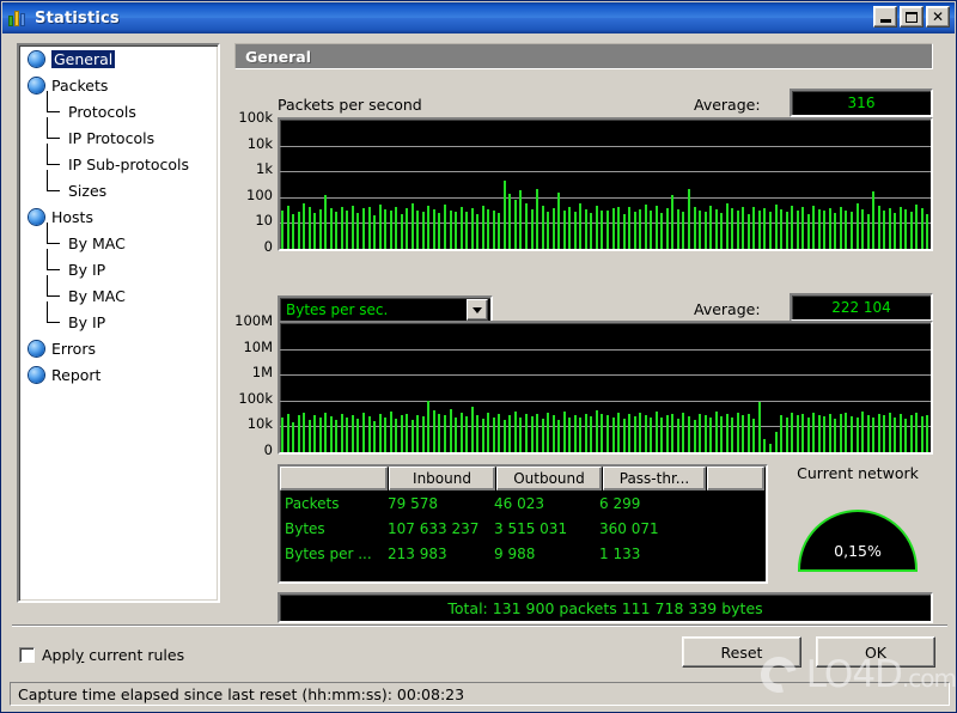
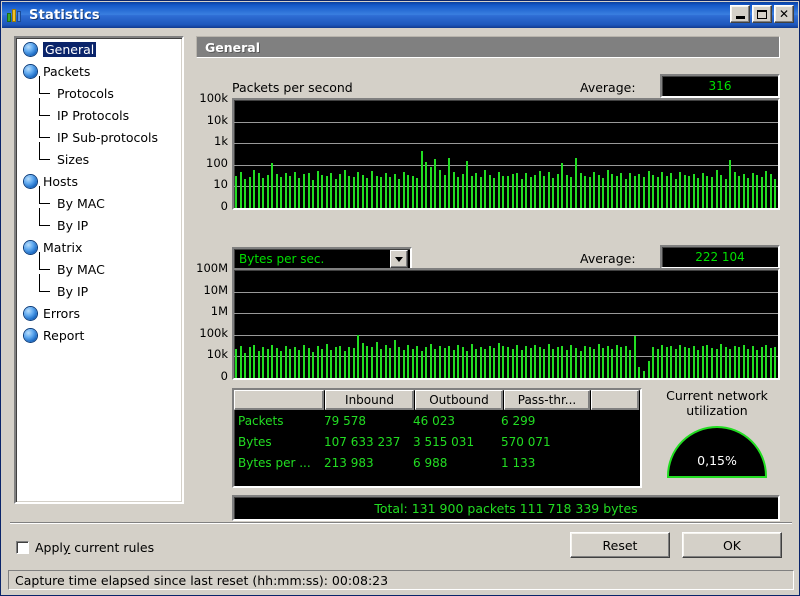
  Statistics
  ✕
  General
  Packets
  Protocols
  IP Protocols
  IP Sub-protocols
  Sizes
  Hosts
  By MAC
  By IP
+ Matrix
  By MAC
  By IP
  Errors
  Report
  General
  Packets per second
  Average:
  316
  100k
  10k
  1k
  100
  10
  0
  Bytes per sec.
  Average:
  222 104
  100M
  10M
  1M
  100k
  10k
  0
  Inbound
  Outbound
  Pass-thr...
  Packets
  79 578
  46 023
  6 299
  Bytes
  107 633 237
  3 515 031
- 360 071
+ 570 071
  Bytes per ...
  213 983
- 9 988
+ 6 988
  1 133
  Current network
+ utilization
  0,15%
  Total: 131 900 packets 111 718 339 bytes
  Apply current rules
  Reset
  OK
  Capture time elapsed since last reset (hh:mm:ss): 00:08:23
- LO4D.com
